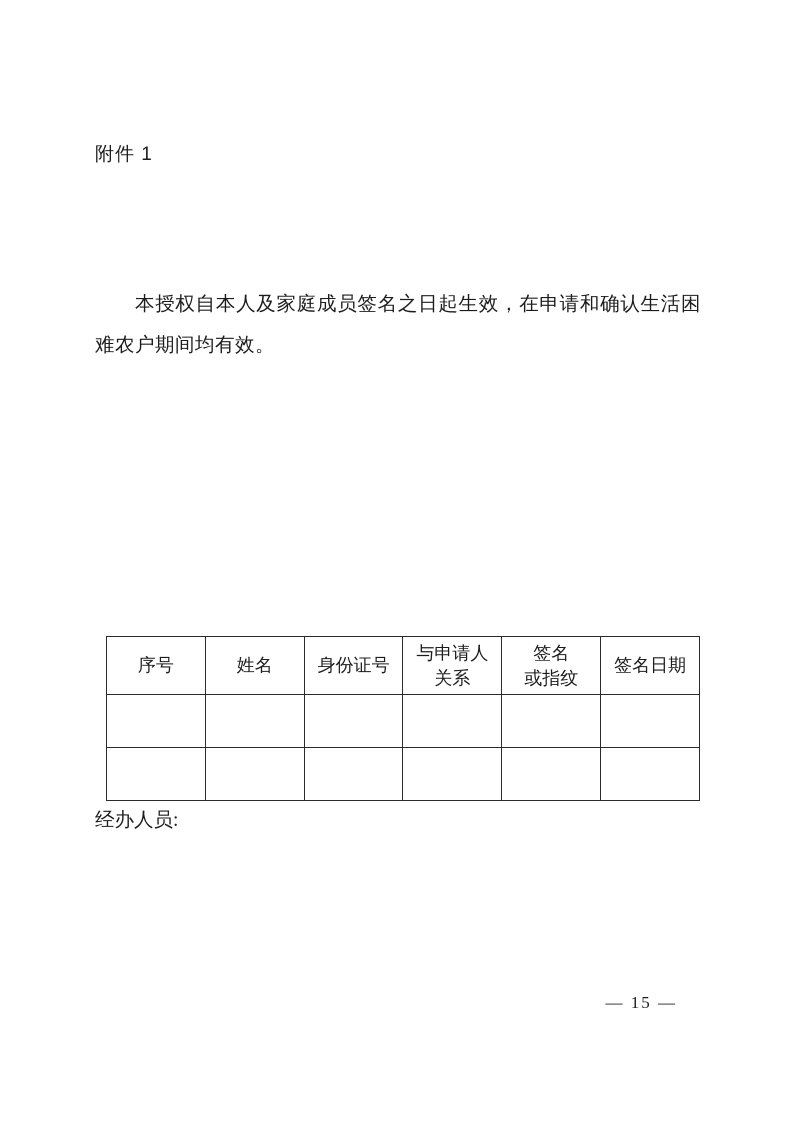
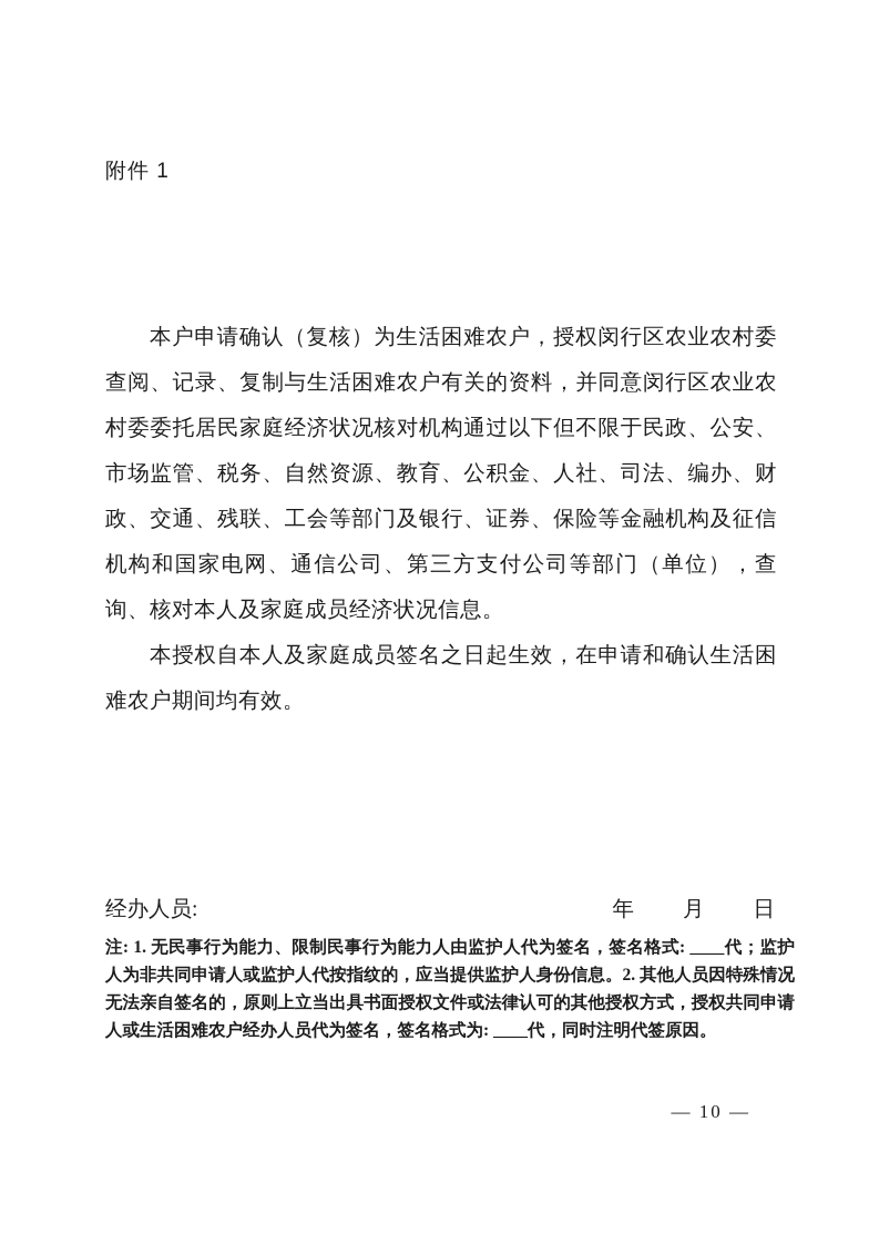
  附件 1
+ 本户申请确认（复核）为生活困难农户，授权闵行区农业农村委查阅、记录、复制与生活困难农户有关的资料，并同意闵行区农业农村委委托居民家庭经济状况核对机构通过以下但不限于民政、公安、市场监管、税务、自然资源、教育、公积金、人社、司法、编办、财政、交通、残联、工会等部门及银行、证券、保险等金融机构及征信机构和国家电网、通信公司、第三方支付公司等部门（单位），查询、核对本人及家庭成员经济状况信息。
  本授权自本人及家庭成员签名之日起生效，在申请和确认生活困难农户期间均有效。
- 序号	姓名	身份证号	与申请人 关系	签名 或指纹	签名日期
  经办人员:
+ 年
+ 月
+ 日
+ 注: 1. 无民事行为能力、限制民事行为能力人由监护人代为签名，签名格式: ____代；监护人为非共同申请人或监护人代按指纹的，应当提供监护人身份信息。2. 其他人员因特殊情况无法亲自签名的，原则上立当出具书面授权文件或法律认可的其他授权方式，授权共同申请人或生活困难农户经办人员代为签名，签名格式为: ____代，同时注明代签原因。
- — 15 —
+ — 10 —
